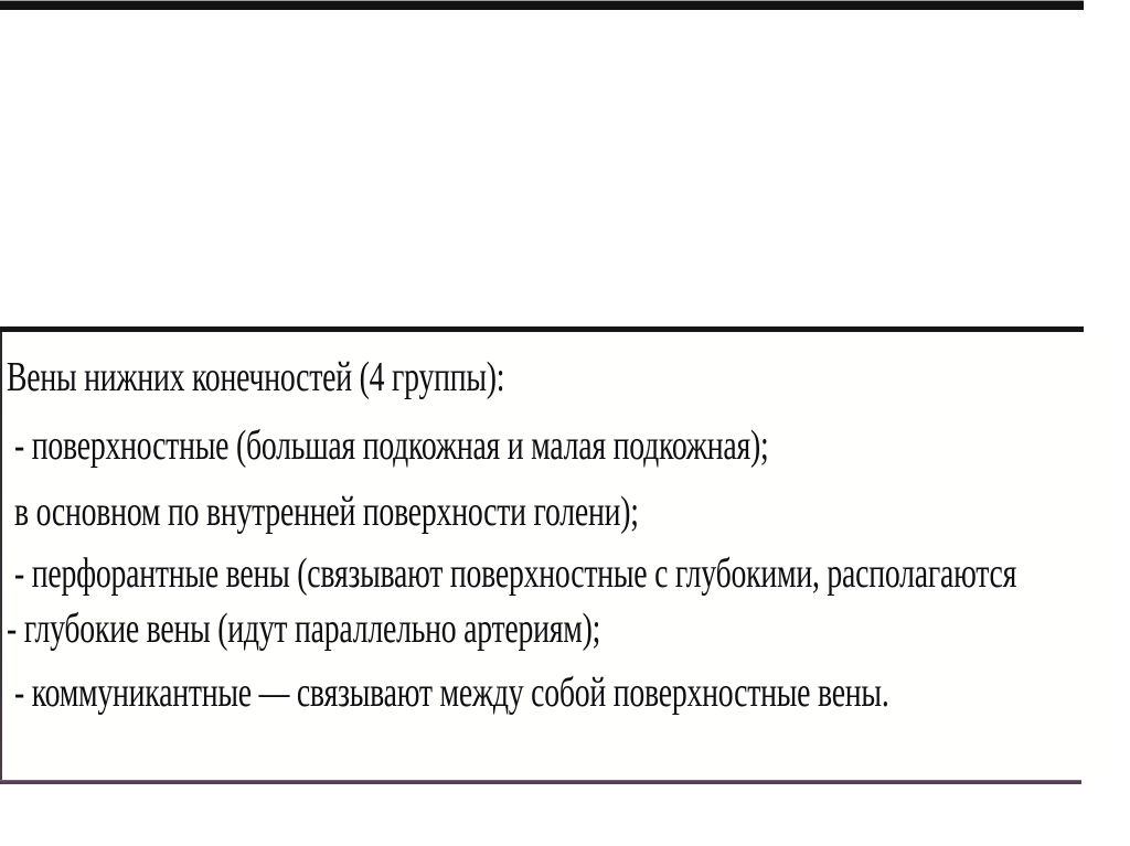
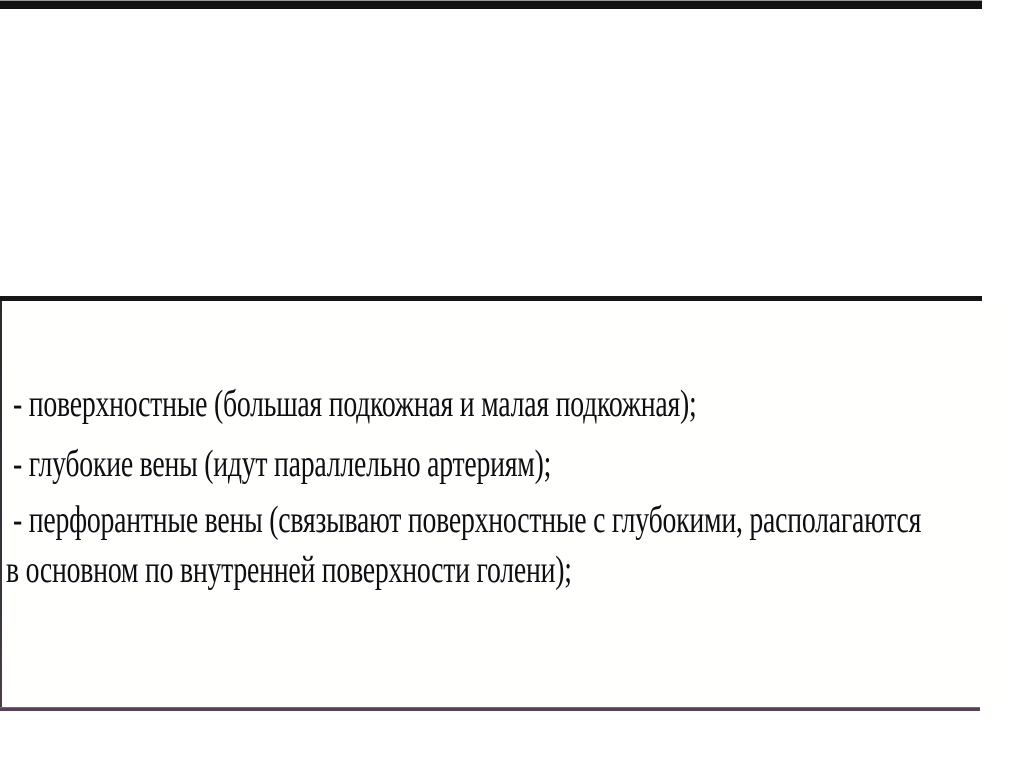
- Вены нижних конечностей (4 группы):
  - поверхностные (большая подкожная и малая подкожная);
- в основном по внутренней поверхности голени);
+ - глубокие вены (идут параллельно артериям);
  - перфорантные вены (связывают поверхностные с глубокими, располагаются
- - глубокие вены (идут параллельно артериям);
+ в основном по внутренней поверхности голени);
- - коммуникантные — связывают между собой поверхностные вены.
